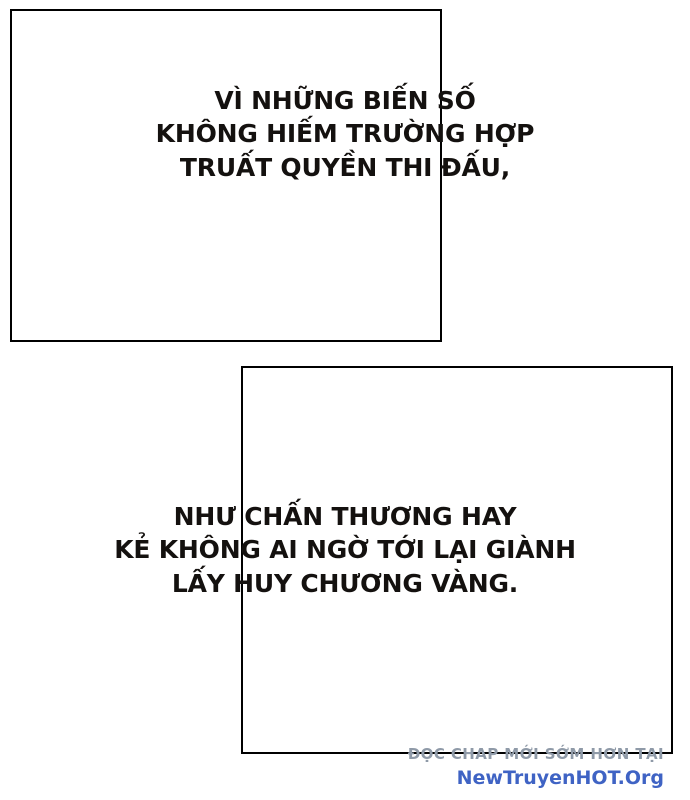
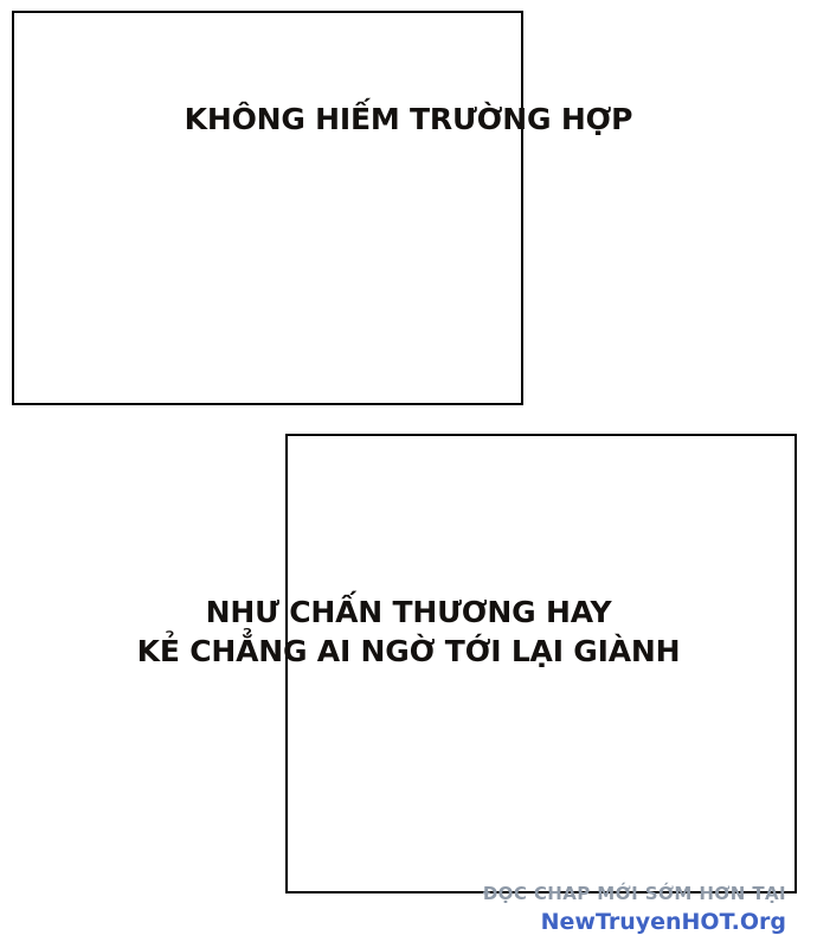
- VÌ NHỮNG BIẾN SỐ
  KHÔNG HIẾM TRƯỜNG HỢP
- TRUẤT QUYỀN THI ĐẤU,
  NHƯ CHẤN THƯƠNG HAY
- KẺ KHÔNG AI NGỜ TỚI LẠI GIÀNH
+ KẺ CHẲNG AI NGỜ TỚI LẠI GIÀNH
- LẤY HUY CHƯƠNG VÀNG.
  ĐỌC CHAP MỚI SỚM HƠN TẠI
  NewTruyenHOT.Org
